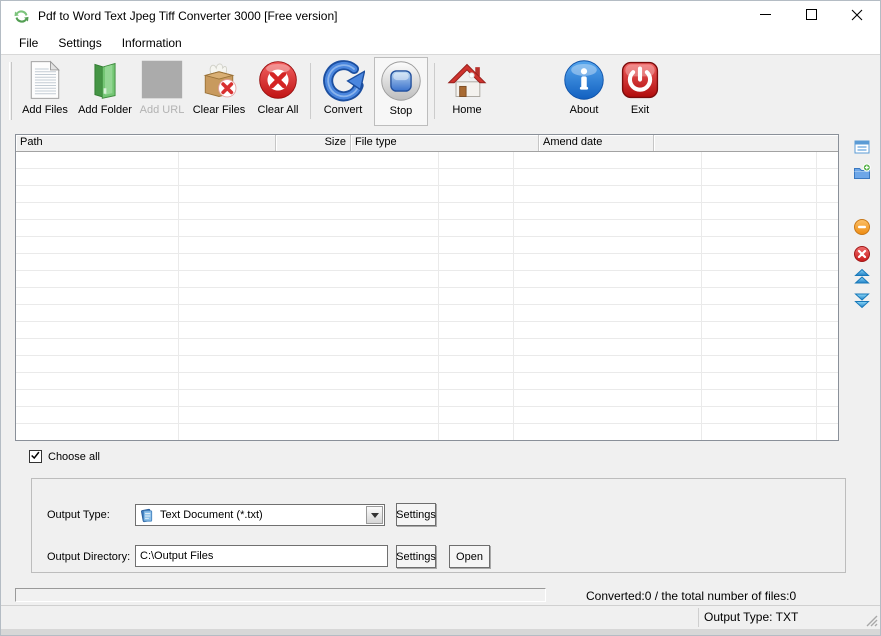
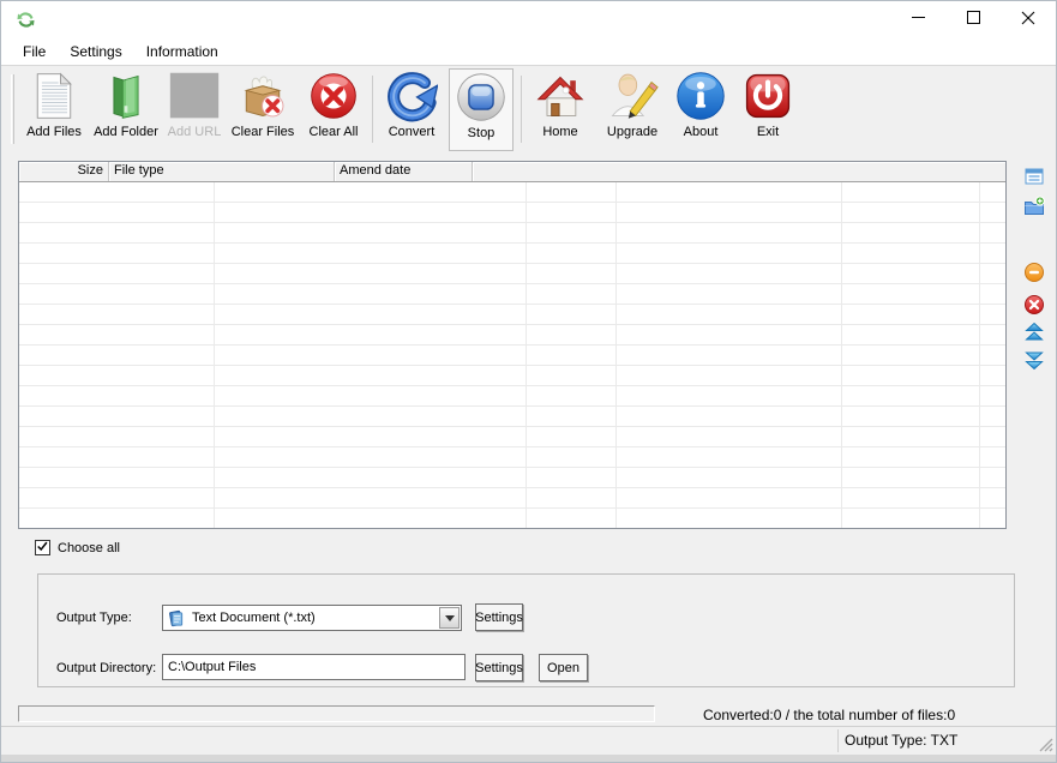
- Pdf to Word Text Jpeg Tiff Converter 3000 [Free version]
  File
  Settings
  Information
  Add Files
  Add Folder
  Add URL
  Clear Files
  Clear All
  Convert
  Stop
  Home
+ Upgrade
  About
  Exit
- Path
  Size
  File type
  Amend date
  Choose all
  Output Type:
  Text Document (*.txt)
  Settings
  Output Directory:
  C:\Output Files
  Settings
  Open
  Converted:0 / the total number of files:0
  Output Type: TXT
